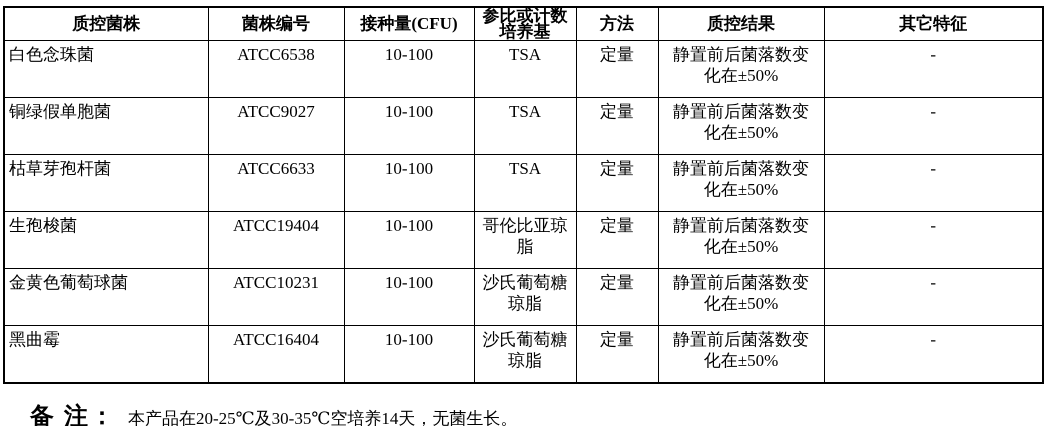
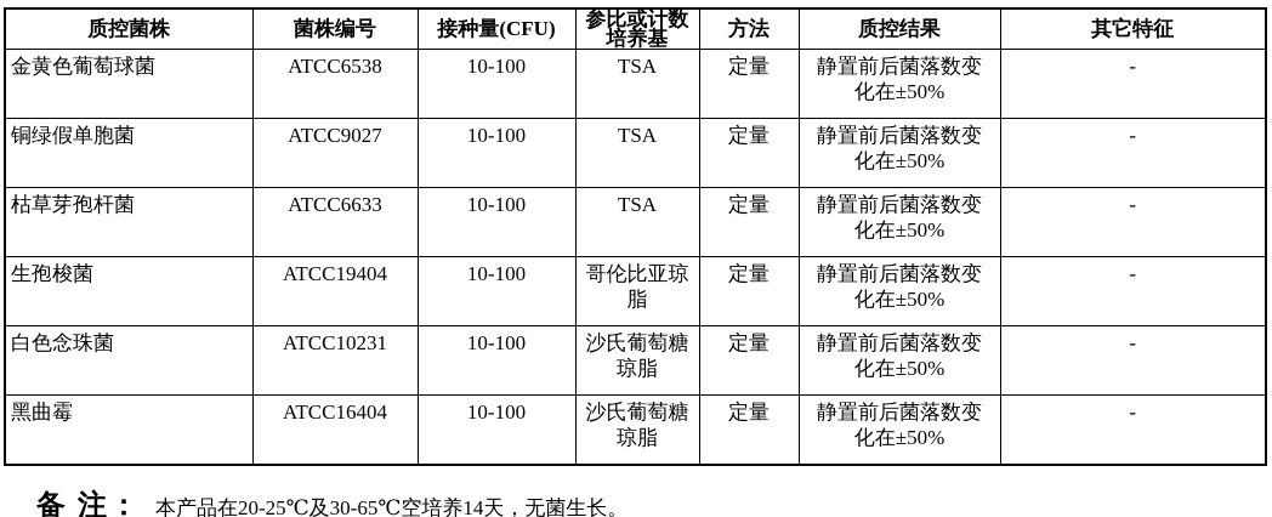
  质控菌株	菌株编号	接种量(CFU)	参比或计数培养基	方法	质控结果	其它特征
- 白色念珠菌	ATCC6538	10-100	TSA	定量	静置前后菌落数变化在±50%	-
+ 金黄色葡萄球菌	ATCC6538	10-100	TSA	定量	静置前后菌落数变化在±50%	-
  铜绿假单胞菌	ATCC9027	10-100	TSA	定量	静置前后菌落数变化在±50%	-
  枯草芽孢杆菌	ATCC6633	10-100	TSA	定量	静置前后菌落数变化在±50%	-
  生孢梭菌	ATCC19404	10-100	哥伦比亚琼脂	定量	静置前后菌落数变化在±50%	-
- 金黄色葡萄球菌	ATCC10231	10-100	沙氏葡萄糖琼脂	定量	静置前后菌落数变化在±50%	-
+ 白色念珠菌	ATCC10231	10-100	沙氏葡萄糖琼脂	定量	静置前后菌落数变化在±50%	-
  黑曲霉	ATCC16404	10-100	沙氏葡萄糖琼脂	定量	静置前后菌落数变化在±50%	-
- 备 注： 本产品在20-25℃及30-35℃空培养14天，无菌生长。
+ 备 注： 本产品在20-25℃及30-65℃空培养14天，无菌生长。
